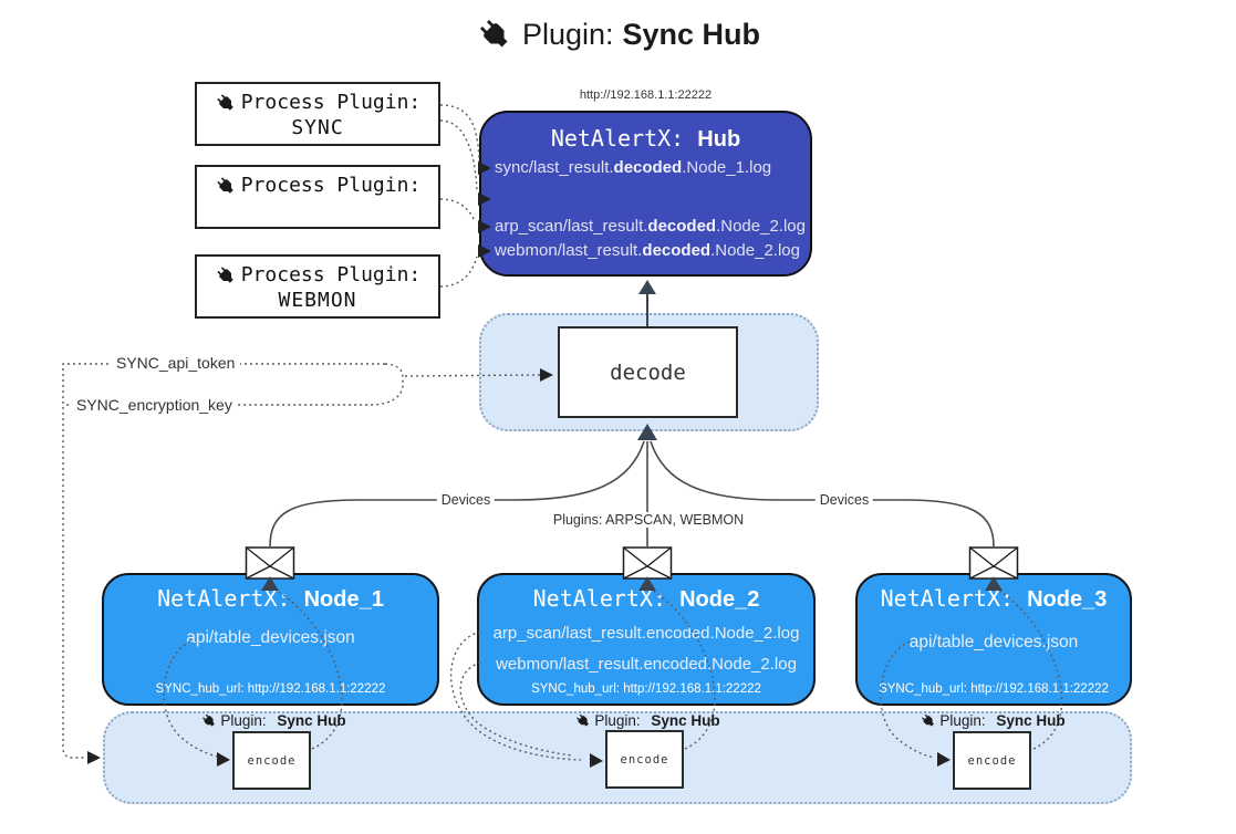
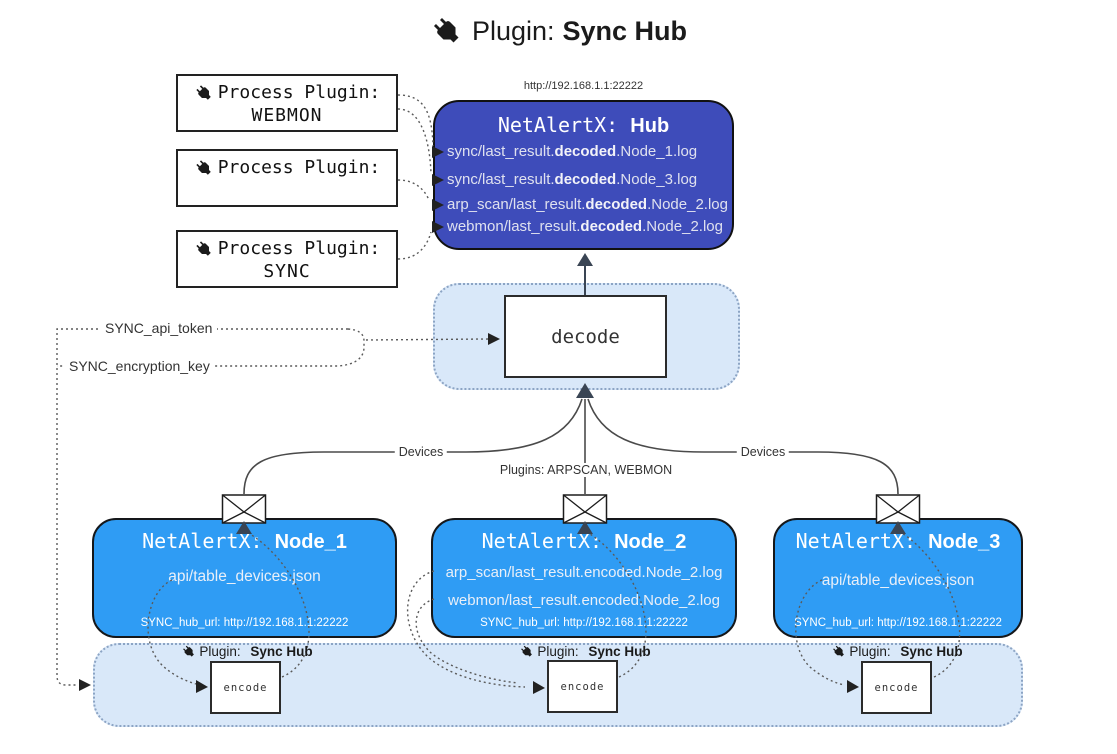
  Plugin:
  Sync Hub
  Process Plugin:
- SYNC
+ WEBMON
  Process Plugin:
  Process Plugin:
- WEBMON
+ SYNC
  http://192.168.1.1:22222
  NetAlertX: Hub
  sync/last_result.decoded.Node_1.log
+ sync/last_result.decoded.Node_3.log
  arp_scan/last_result.decoded.Node_2.log
  webmon/last_result.decoded.Node_2.log
  decode
  SYNC_api_token
  SYNC_encryption_key
  Devices
  Devices
  Plugins: ARPSCAN, WEBMON
  NetAlertX: Node_1
  api/table_devices.json
  SYNC_hub_url: http://192.168.1.1:22222
  NetAlertX: Node_2
  arp_scan/last_result.encoded.Node_2.log
  webmon/last_result.encoded.Node_2.log
  SYNC_hub_url: http://192.168.1.1:22222
  NetAlertX: Node_3
  api/table_devices.json
  SYNC_hub_url: http://192.168.1.1:22222
  Plugin:
  Sync Hub
  Plugin:
  Sync Hub
  Plugin:
  Sync Hub
  encode
  encode
  encode
